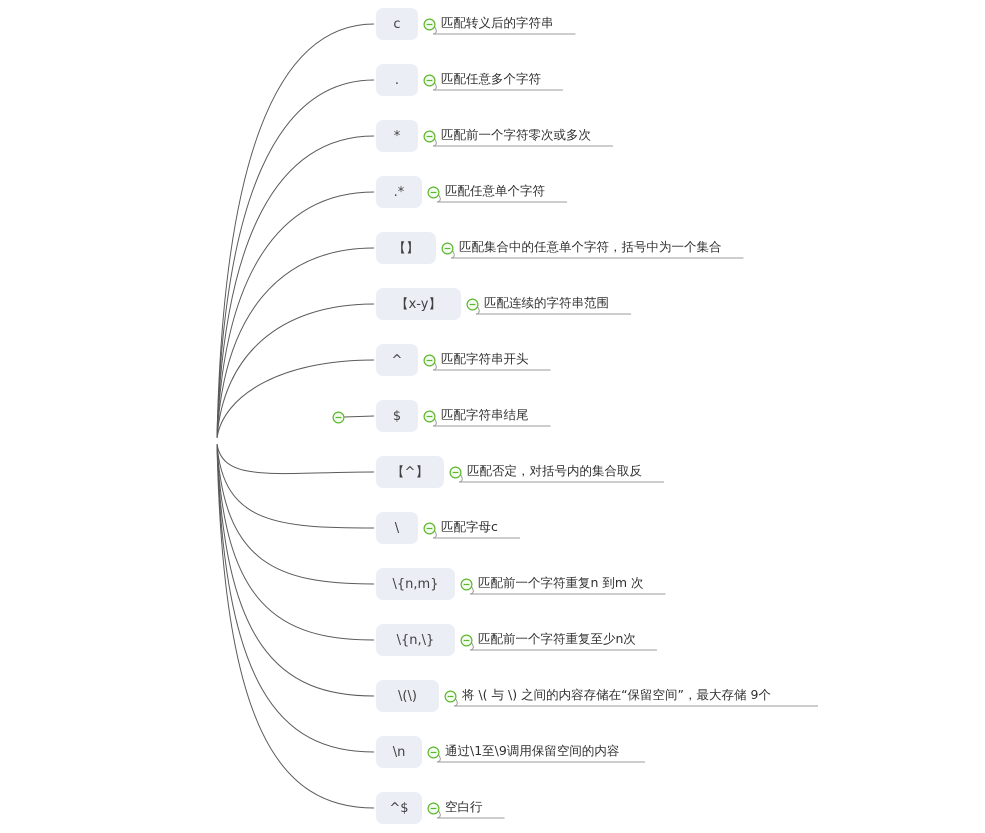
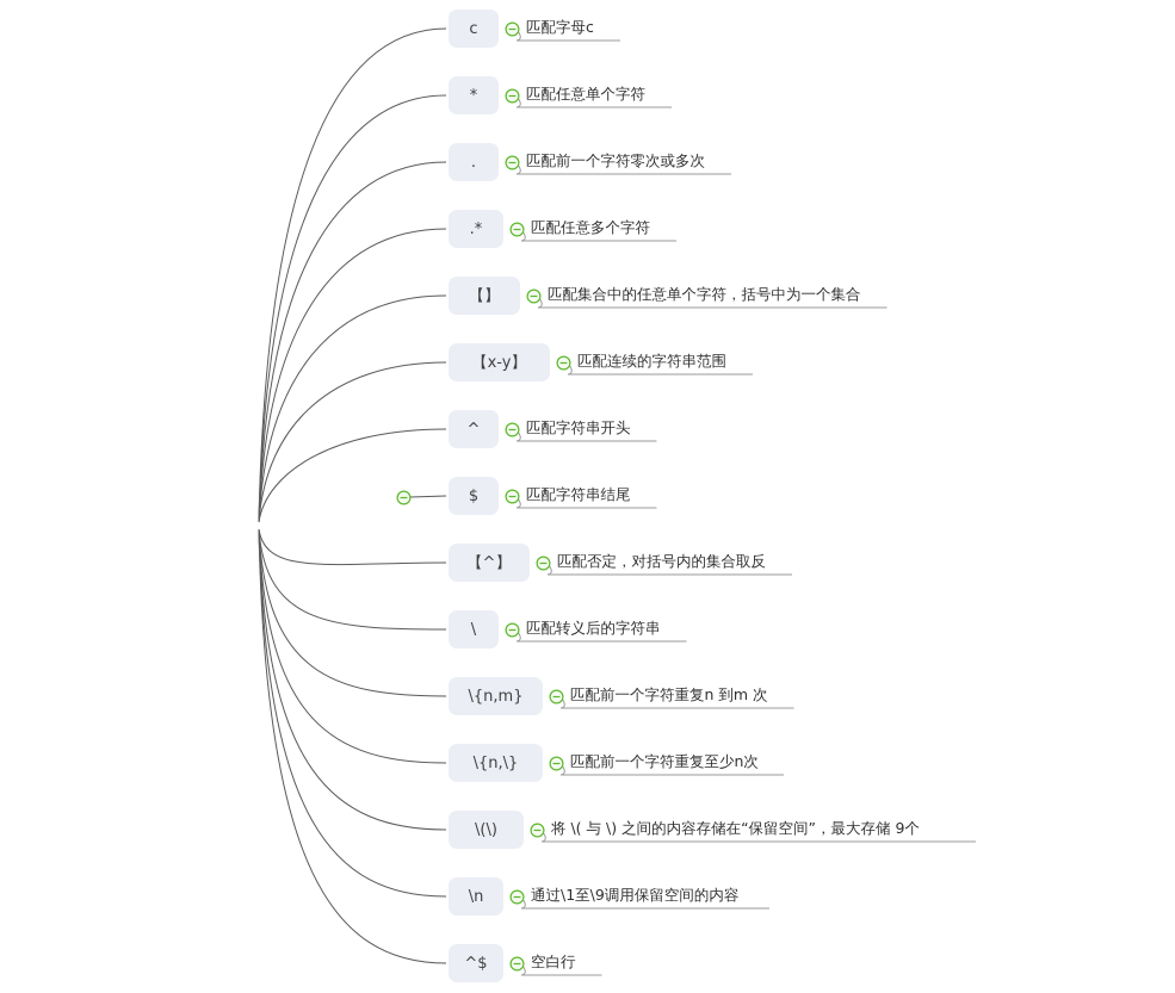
  c
- 匹配转义后的字符串
+ 匹配字母c
- .
+ *
- 匹配任意多个字符
+ 匹配任意单个字符
- *
+ .
  匹配前一个字符零次或多次
  .*
- 匹配任意单个字符
+ 匹配任意多个字符
  【】
  匹配集合中的任意单个字符，括号中为一个集合
  【x-y】
  匹配连续的字符串范围
  ^
  匹配字符串开头
  $
  匹配字符串结尾
  【^】
  匹配否定，对括号内的集合取反
  \
- 匹配字母c
+ 匹配转义后的字符串
  \{n,m}
  匹配前一个字符重复n 到m 次
  \{n,\}
  匹配前一个字符重复至少n次
  \(\)
  将 \( 与 \) 之间的内容存储在“保留空间”，最大存储 9个
  \n
  通过\1至\9调用保留空间的内容
  ^$
  空白行
